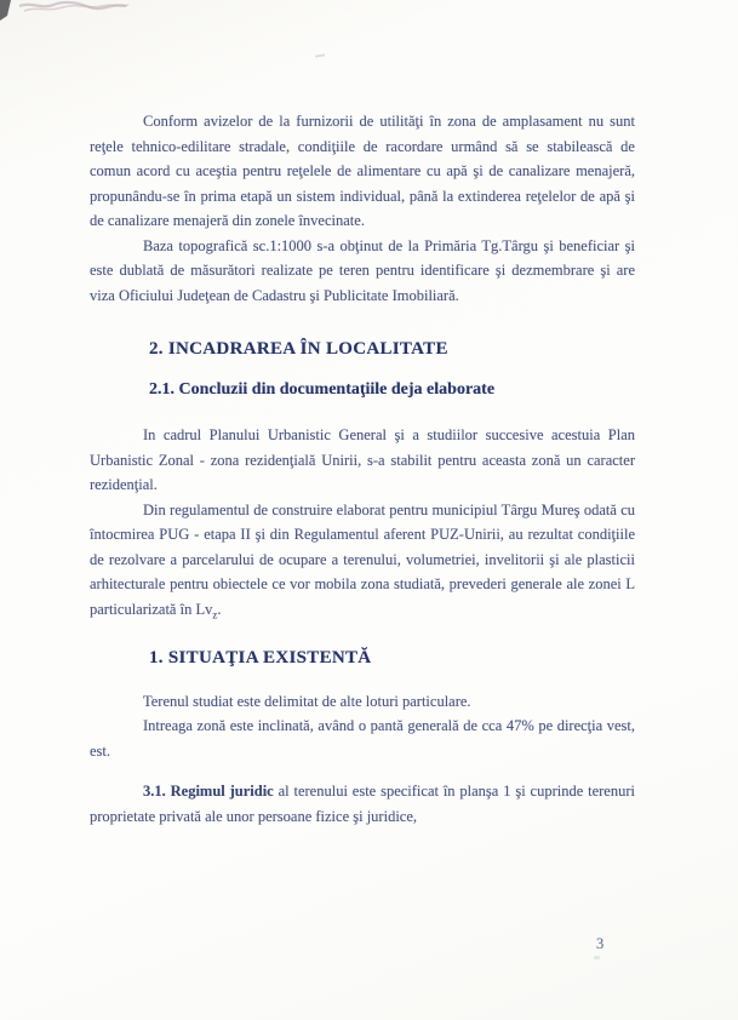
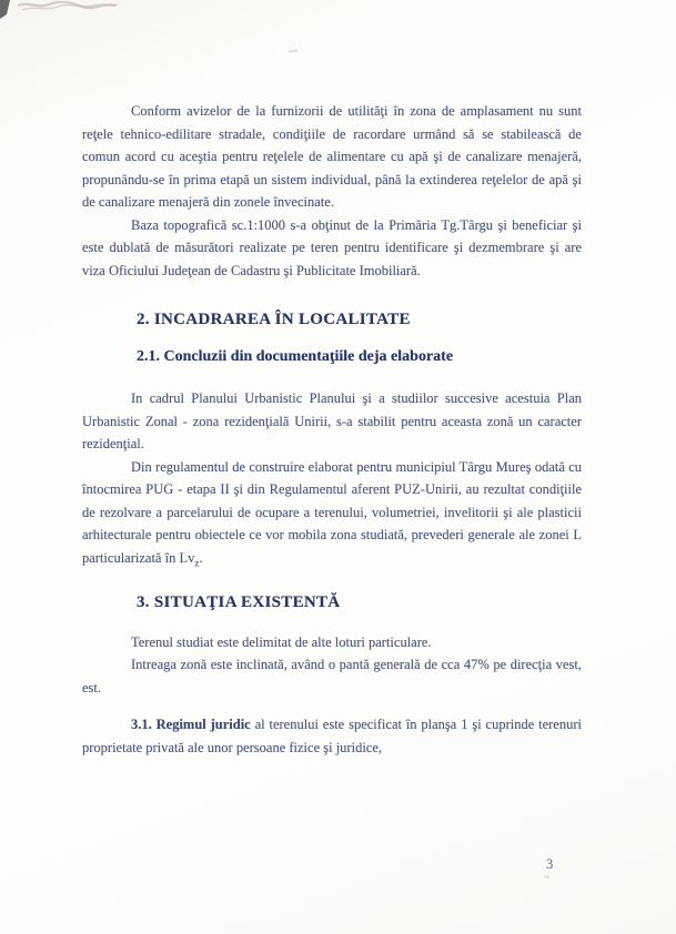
  Conform avizelor de la furnizorii de utilităţi în zona de amplasament nu sunt reţele tehnico-edilitare stradale, condiţiile de racordare urmând să se stabilească de comun acord cu aceştia pentru reţelele de alimentare cu apă şi de canalizare menajeră, propunându-se în prima etapă un sistem individual, până la extinderea reţelelor de apă şi de canalizare menajeră din zonele învecinate.
  Baza topografică sc.1:1000 s-a obţinut de la Primăria Tg.Târgu şi beneficiar şi este dublată de măsurători realizate pe teren pentru identificare şi dezmembrare şi are viza Oficiului Judeţean de Cadastru şi Publicitate Imobiliară.
  2. INCADRAREA ÎN LOCALITATE
  2.1. Concluzii din documentaţiile deja elaborate
- In cadrul Planului Urbanistic General şi a studiilor succesive acestuia Plan Urbanistic Zonal - zona rezidenţială Unirii, s-a stabilit pentru aceasta zonă un caracter rezidenţial.
+ In cadrul Planului Urbanistic Planului şi a studiilor succesive acestuia Plan Urbanistic Zonal - zona rezidenţială Unirii, s-a stabilit pentru aceasta zonă un caracter rezidenţial.
  Din regulamentul de construire elaborat pentru municipiul Târgu Mureş odată cu întocmirea PUG - etapa II şi din Regulamentul aferent PUZ-Unirii, au rezultat condiţiile de rezolvare a parcelarului de ocupare a terenului, volumetriei, invelitorii şi ale plasticii arhitecturale pentru obiectele ce vor mobila zona studiată, prevederi generale ale zonei L particularizată în Lvz.
- 1. SITUAŢIA EXISTENTĂ
+ 3. SITUAŢIA EXISTENTĂ
  Terenul studiat este delimitat de alte loturi particulare.
  Intreaga zonă este inclinată, având o pantă generală de cca 47% pe direcţia vest, est.
  3.1. Regimul juridic al terenului este specificat în planşa 1 şi cuprinde terenuri proprietate privată ale unor persoane fizice şi juridice,
  3
